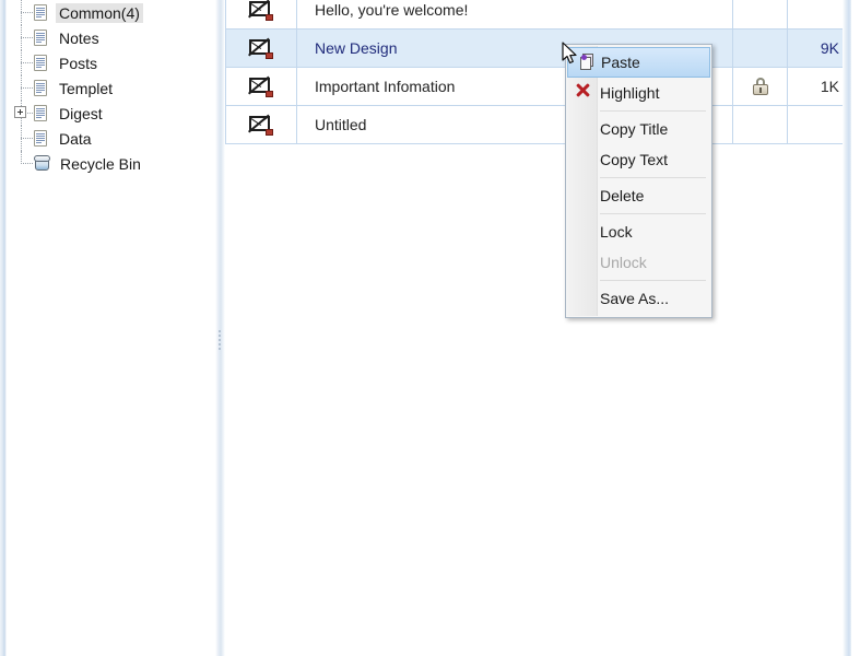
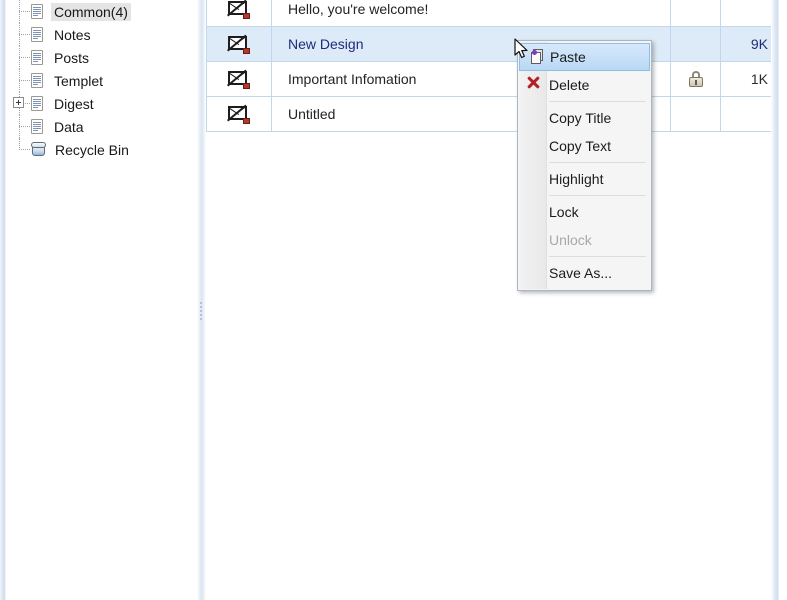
  Common(4)
  Notes
  Posts
  Templet
  Digest
  Data
  Recycle Bin
  Hello, you're welcome!
  New Design
  9K
  Important Infomation
  1K
  Untitled
  Paste
- Highlight
+ Delete
  Copy Title
  Copy Text
- Delete
+ Highlight
  Lock
  Unlock
  Save As...
